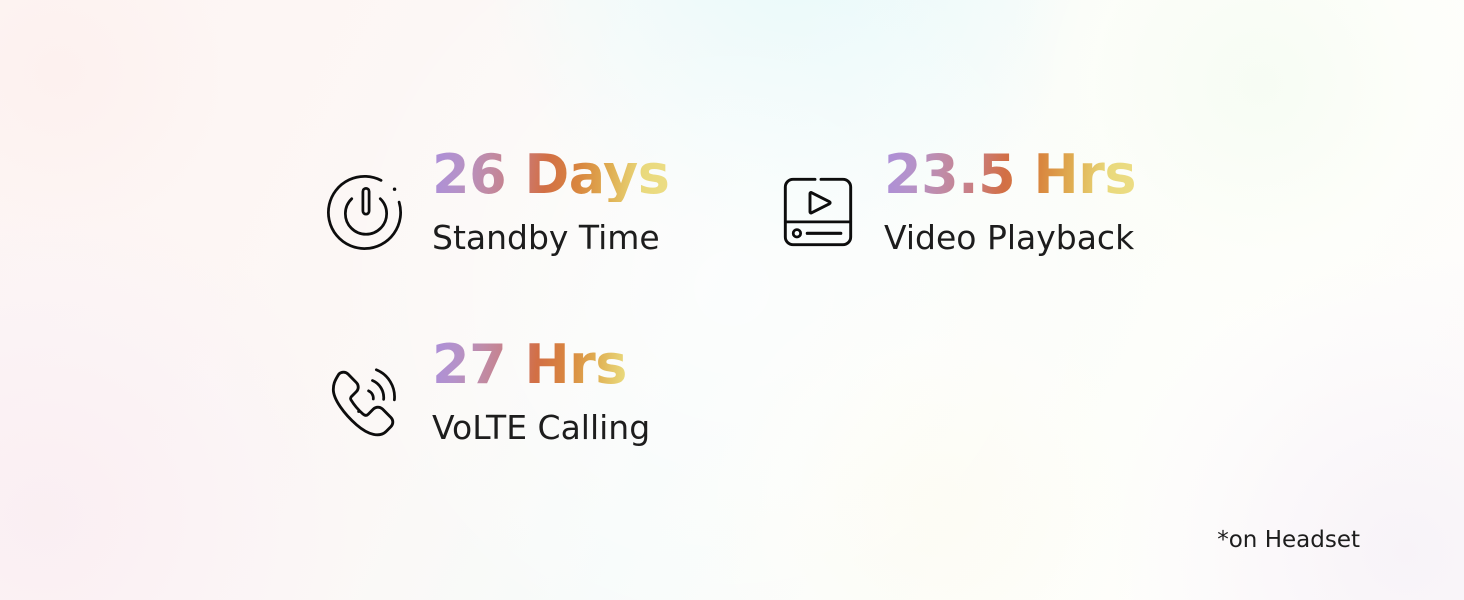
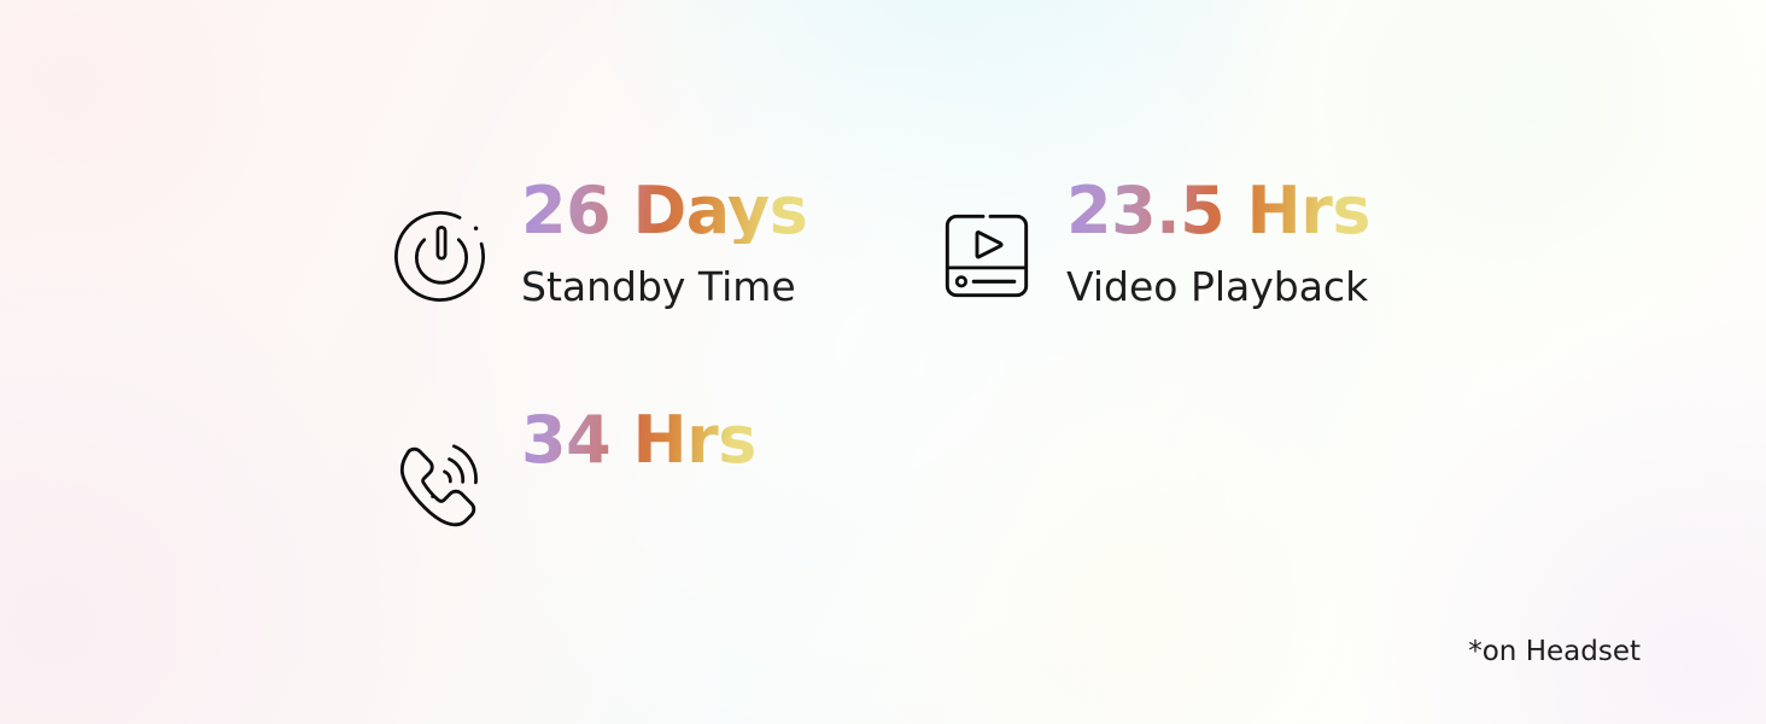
  26 Days
  Standby Time
  23.5 Hrs
  Video Playback
- 27 Hrs
+ 34 Hrs
- VoLTE Calling
  *on Headset
